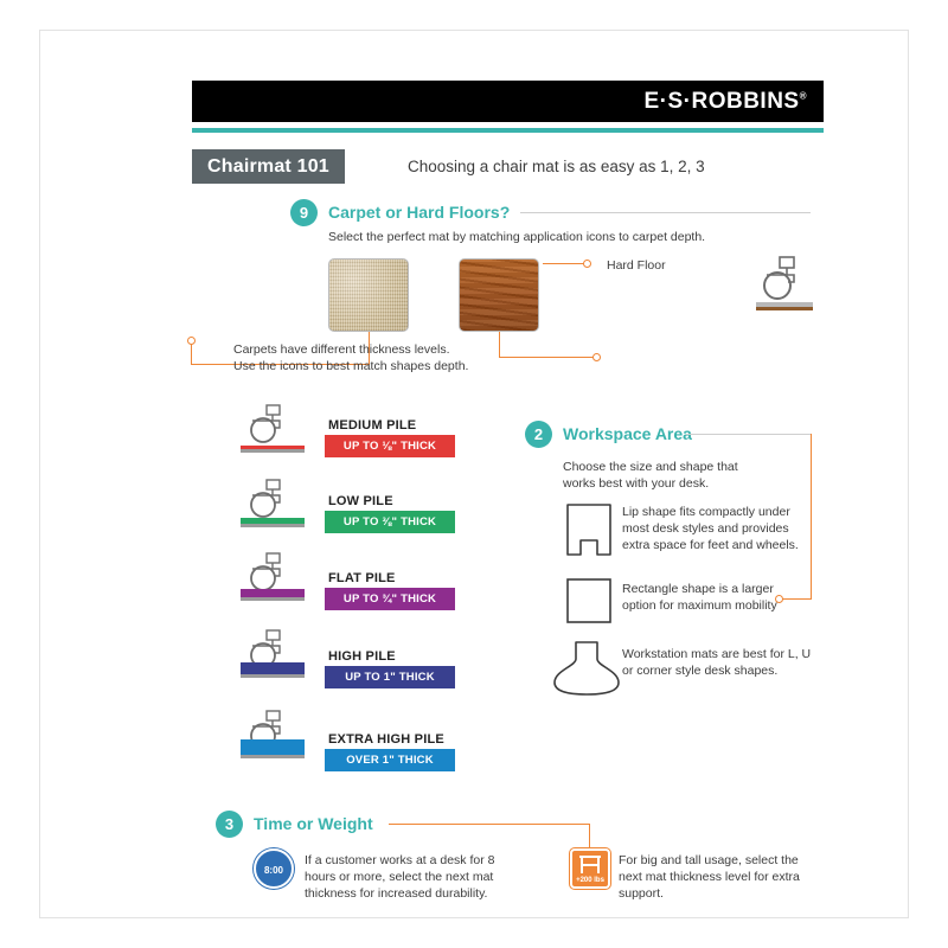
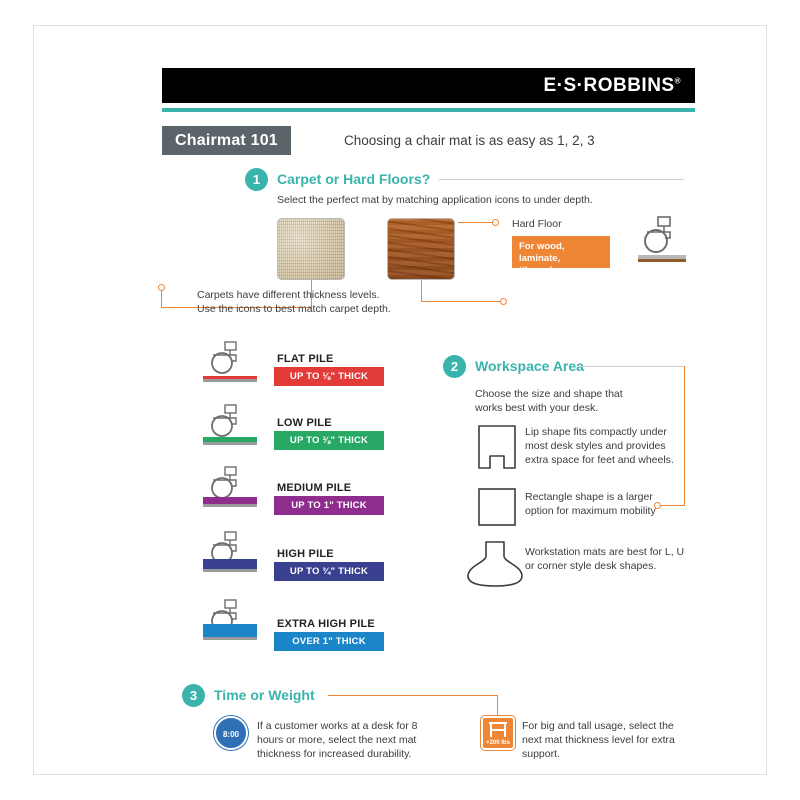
  E·S·ROBBINS®
  Chairmat 101
  Choosing a chair mat is as easy as 1, 2, 3
- 9
+ 1
  Carpet or Hard Floors?
- Select the perfect mat by matching application icons to carpet depth.
+ Select the perfect mat by matching application icons to under depth.
  Hard Floor
+ For wood, laminate,
+ tile and more.
  Carpets have different thickness levels.
- Use the icons to best match shapes depth.
+ Use the icons to best match carpet depth.
- MEDIUM PILE
+ FLAT PILE
  UP TO ⅛" THICK
  LOW PILE
  UP TO ⅜" THICK
- FLAT PILE
+ MEDIUM PILE
- UP TO ¾" THICK
+ UP TO 1" THICK
  HIGH PILE
- UP TO 1" THICK
+ UP TO ¾" THICK
  EXTRA HIGH PILE
  OVER 1" THICK
  2
  Workspace Are
  Choose the size and shape that
  works best with your desk.
  Lip shape fits compactly under most desk styles and provides extra space for feet and wheels.
  Rectangle shape is a larger option for maximum mobility
  Workstation mats are best for L, U or corner style desk shapes.
  3
  Time or Weight
  8:00
  If a customer works at a desk for 8 hours or more, select the next mat thickness for increased durability.
  For big and tall usage, select the next mat thickness level for extra support.
